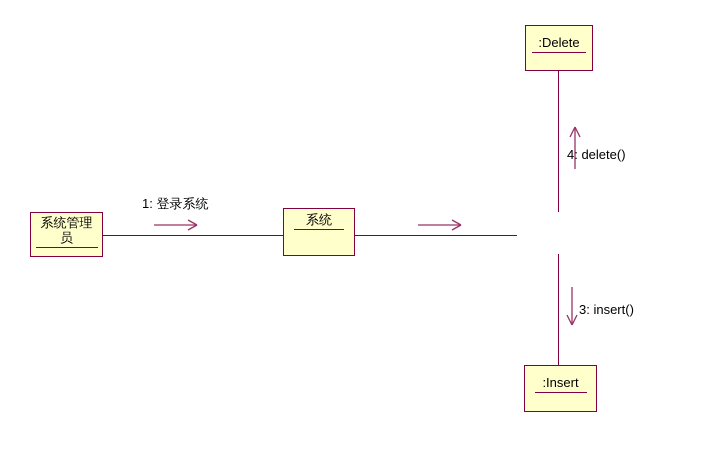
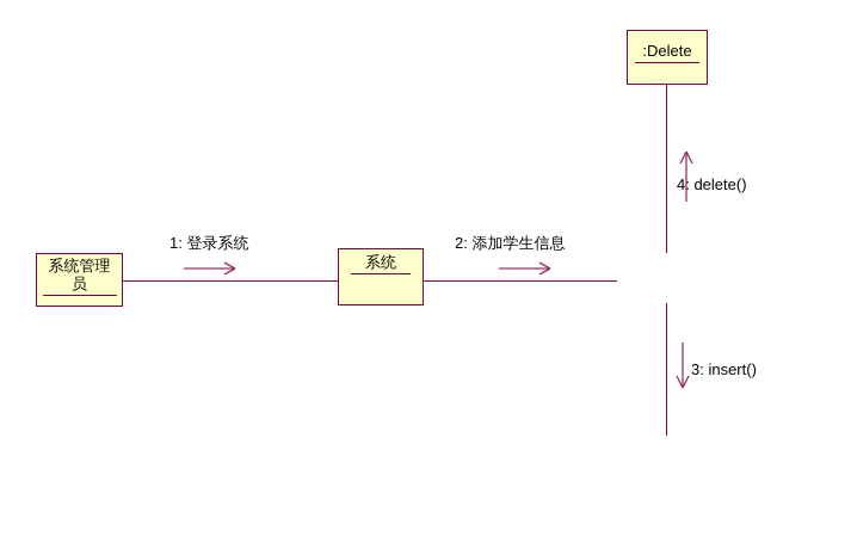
  :Delete
  系统管理
  员
  系统
- :Insert
  1: 登录系统
+ 2: 添加学生信息
  4: delete()
  3: insert()
